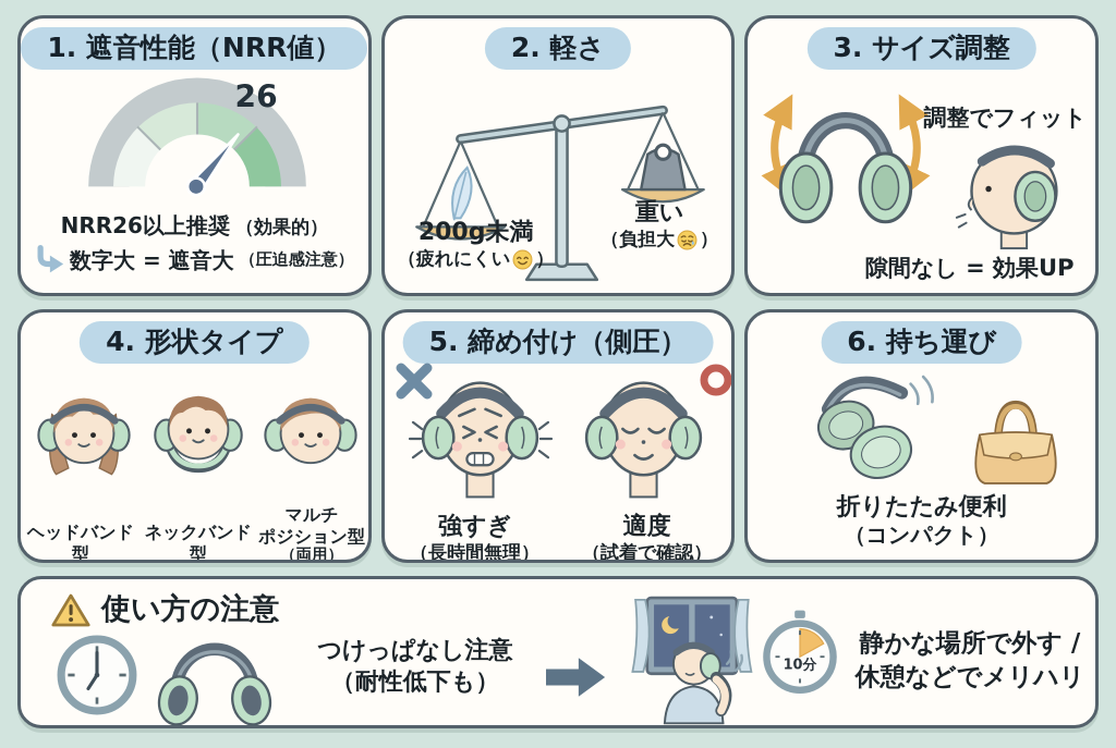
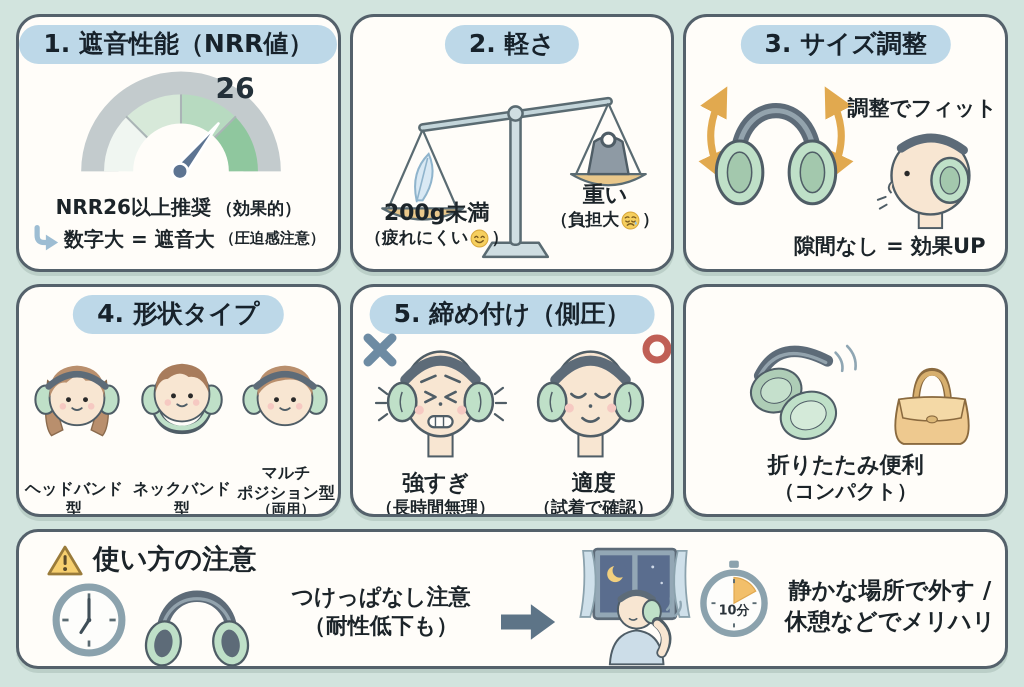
  1. 遮音性能（NRR値）
  26
  NRR26以上推奨 （効果的）
  数字大 = 遮音大
  （圧迫感注意）
  2. 軽さ
  200g未満
  （疲れにくい
  ）
  重い
  （負担大
  ）
  3. サイズ調整
  調整でフィット
  隙間なし = 効果UP
  4. 形状タイプ
  ヘッドバンド型
  ネックバンド型
  マルチ
  ポジション型
  （両用）
  5. 締め付け（側圧）
  強すぎ
  （長時間無理）
  適度
  （試着で確認）
- 6. 持ち運び
  折りたたみ便利
  （コンパクト）
  使い方の注意
  つけっぱなし注意
  （耐性低下も）
  10分
  静かな場所で外す /
  休憩などでメリハリ
